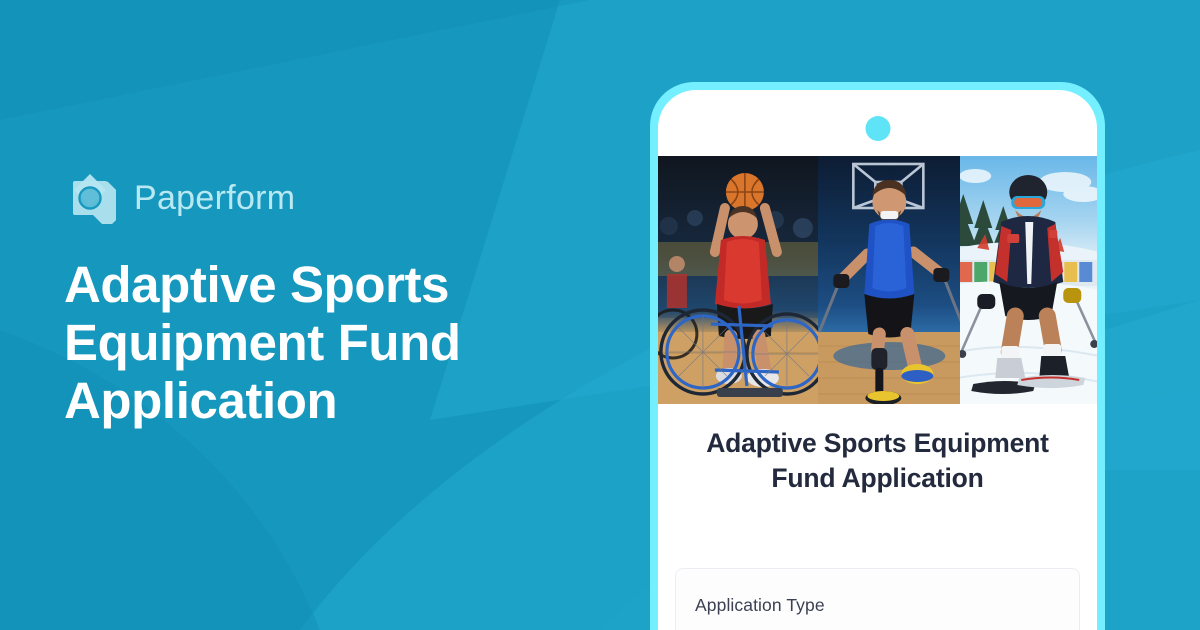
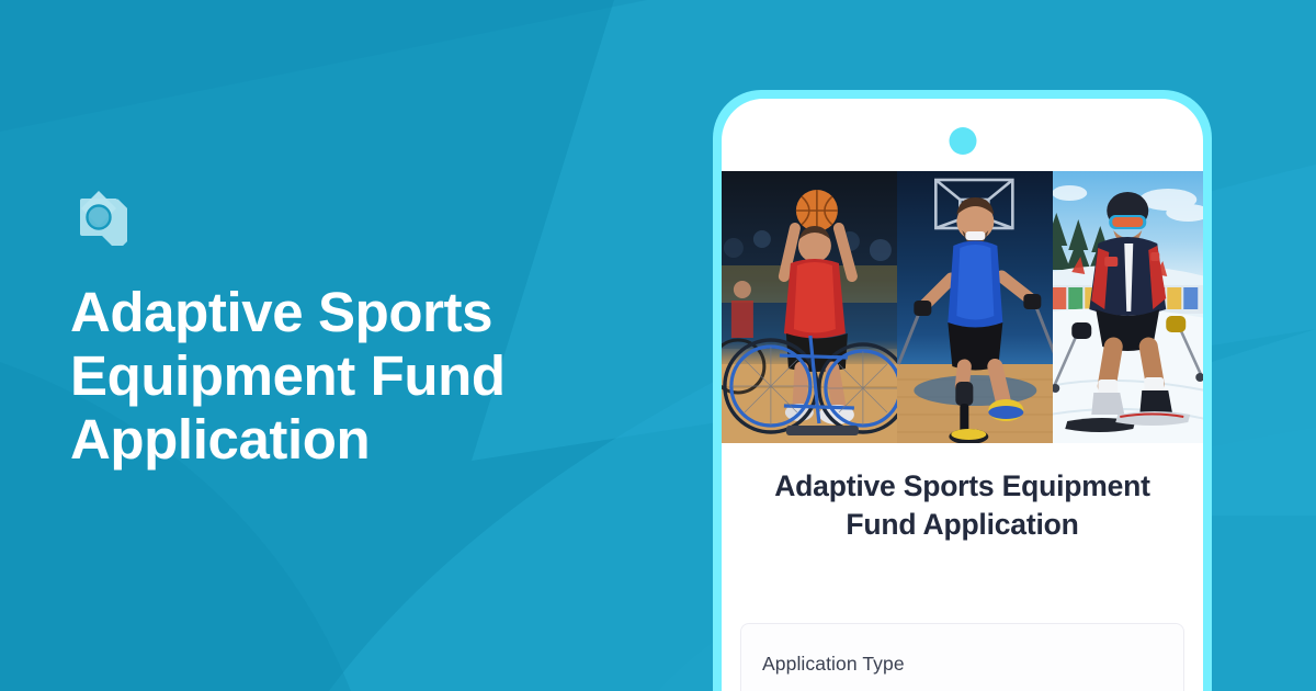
- Paperform
  Adaptive Sports Equipment Fund Application
  Adaptive Sports Equipment Fund Application
  Application Type
